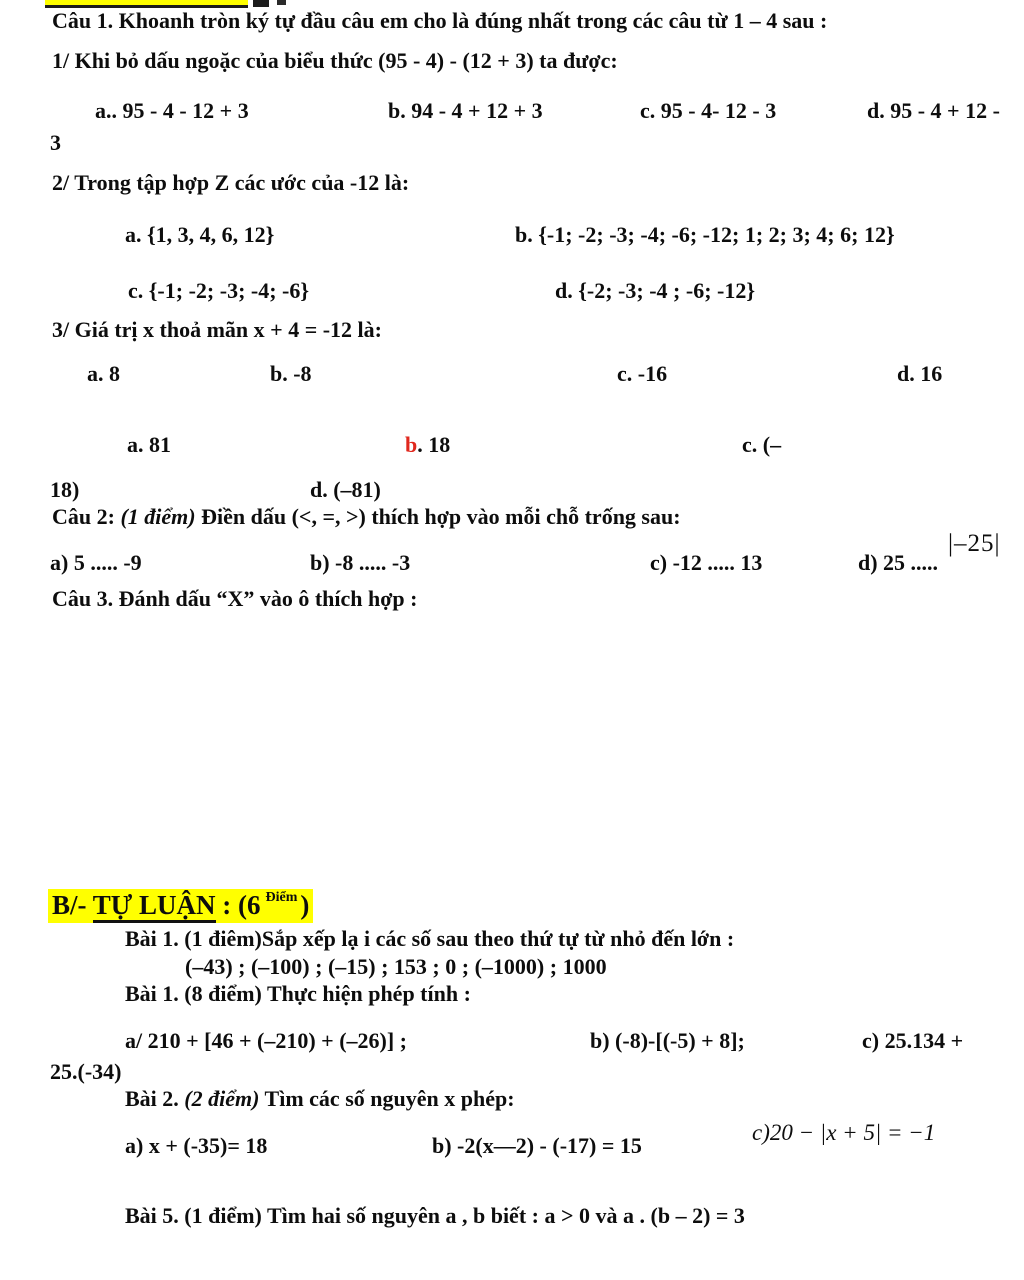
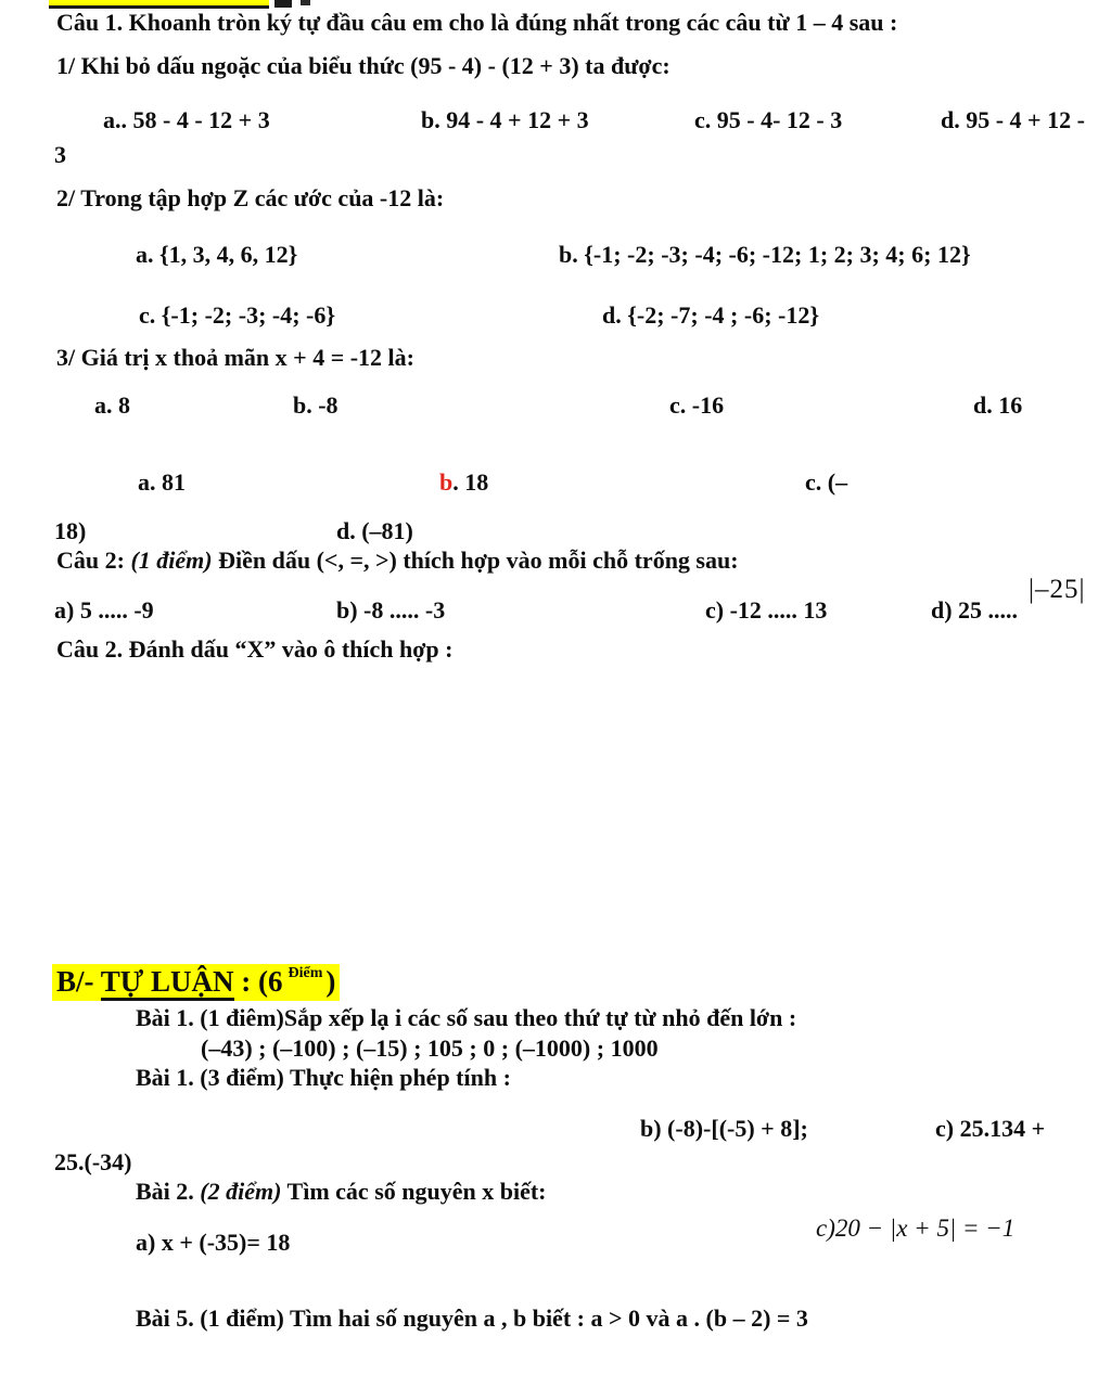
  Câu 1. Khoanh tròn ký tự đầu câu em cho là đúng nhất trong các câu từ 1 – 4 sau :
  1/ Khi bỏ dấu ngoặc của biểu thức (95 - 4) - (12 + 3) ta được:
- a.. 95 - 4 - 12 + 3
+ a.. 58 - 4 - 12 + 3
  b. 94 - 4 + 12 + 3
  c. 95 - 4- 12 - 3
  d. 95 - 4 + 12 -
  3
  2/ Trong tập hợp Z các ước của -12 là:
  a. {1, 3, 4, 6, 12}
  b. {-1; -2; -3; -4; -6; -12; 1; 2; 3; 4; 6; 12}
  c. {-1; -2; -3; -4; -6}
- d. {-2; -3; -4 ; -6; -12}
+ d. {-2; -7; -4 ; -6; -12}
  3/ Giá trị x thoả mãn x + 4 = -12 là:
  a. 8
  b. -8
  c. -16
  d. 16
  a. 81
  b. 18
  c. (–
  18)
  d. (–81)
  Câu 2: (1 điểm) Điền dấu (<, =, >) thích hợp vào mỗi chỗ trống sau:
  a) 5 ..... -9
  b) -8 ..... -3
  c) -12 ..... 13
  d) 25 .....
  |–25|
- Câu 3. Đánh dấu “X” vào ô thích hợp :
+ Câu 2. Đánh dấu “X” vào ô thích hợp :
  B/- TỰ LUẬN : (6 Điểm)
  Bài 1. (1 điêm)Sắp xếp lạ i các số sau theo thứ tự từ nhỏ đến lớn :
- (–43) ; (–100) ; (–15) ; 153 ; 0 ; (–1000) ; 1000
+ (–43) ; (–100) ; (–15) ; 105 ; 0 ; (–1000) ; 1000
- Bài 1. (8 điểm) Thực hiện phép tính :
+ Bài 1. (3 điểm) Thực hiện phép tính :
- a/ 210 + [46 + (–210) + (–26)] ;
  b) (-8)-[(-5) + 8];
  c) 25.134 +
  25.(-34)
- Bài 2. (2 điểm) Tìm các số nguyên x phép:
+ Bài 2. (2 điểm) Tìm các số nguyên x biết:
  a) x + (-35)= 18
- b) -2(x—2) - (-17) = 15
  c)20 − |x + 5| = −1
  Bài 5. (1 điểm) Tìm hai số nguyên a , b biết : a > 0 và a . (b – 2) = 3
